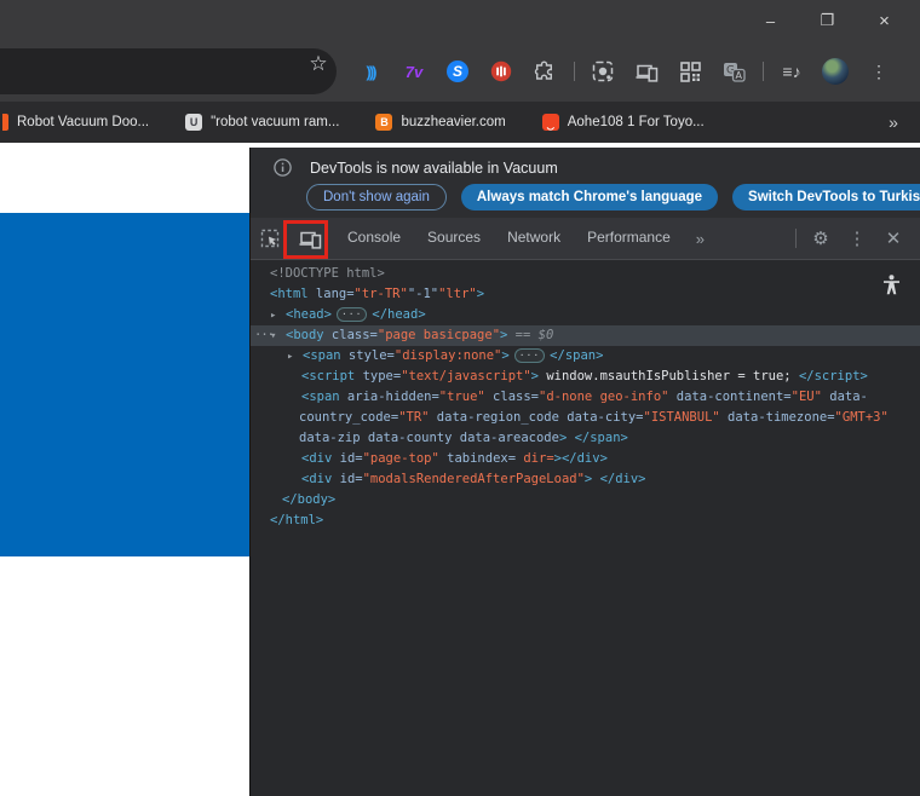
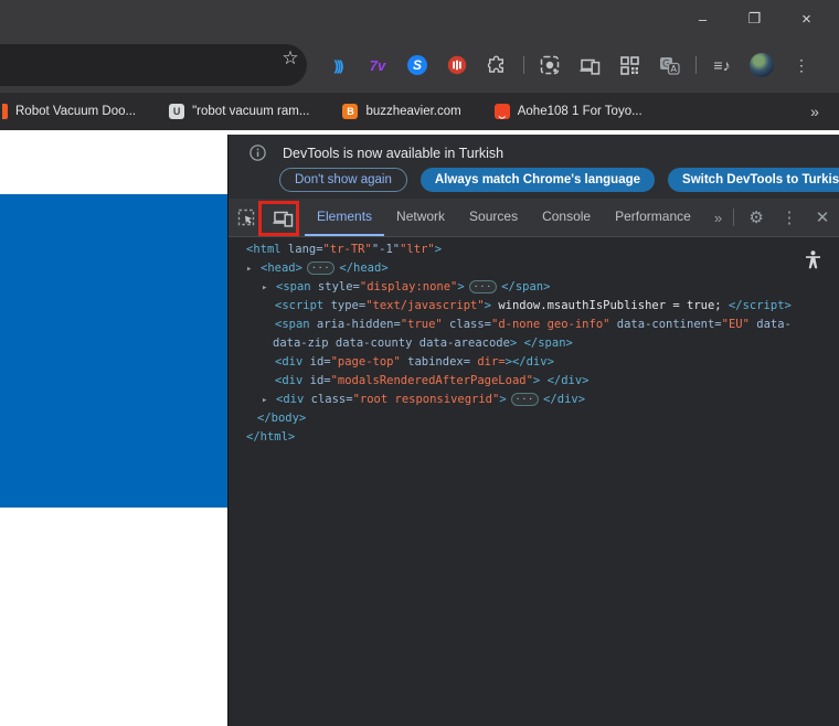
  –
  ❐
  ×
  ☆
  )))
  7v
  S
  G
  A
  ≡♪
  ⋮
  Robot Vacuum Doo...
  U
  "robot vacuum ram...
  B
  buzzheavier.com
  ‿
  Aohe108 1 For Toyo...
  »
- DevTools is now available in Vacuum
+ DevTools is now available in Turkish
  Don't show again
  Always match Chrome's language
  Switch DevTools to Turkis
+ Elements
- Console
+ Network
  Sources
- Network
+ Console
  Performance
  »
  ⚙
  ⋮
  ✕
- <!DOCTYPE html>
  <html lang="tr-TR""-1""ltr">
  ▸ <head> ··· </head>
- ···
- ▾ <body class="page basicpage"> == $0
  ▸ <span style="display:none"> ··· </span>
  <script type="text/javascript"> window.msauthIsPublisher = true; </script>
  <span aria-hidden="true" class="d-none geo-info" data-continent="EU" data-
- country_code="TR" data-region_code data-city="ISTANBUL" data-timezone="GMT+3"
  data-zip data-county data-areacode> </span>
  <div id="page-top" tabindex= dir=></div>
  <div id="modalsRenderedAfterPageLoad"> </div>
+ ▸ <div class="root responsivegrid"> ··· </div>
  </body>
  </html>
